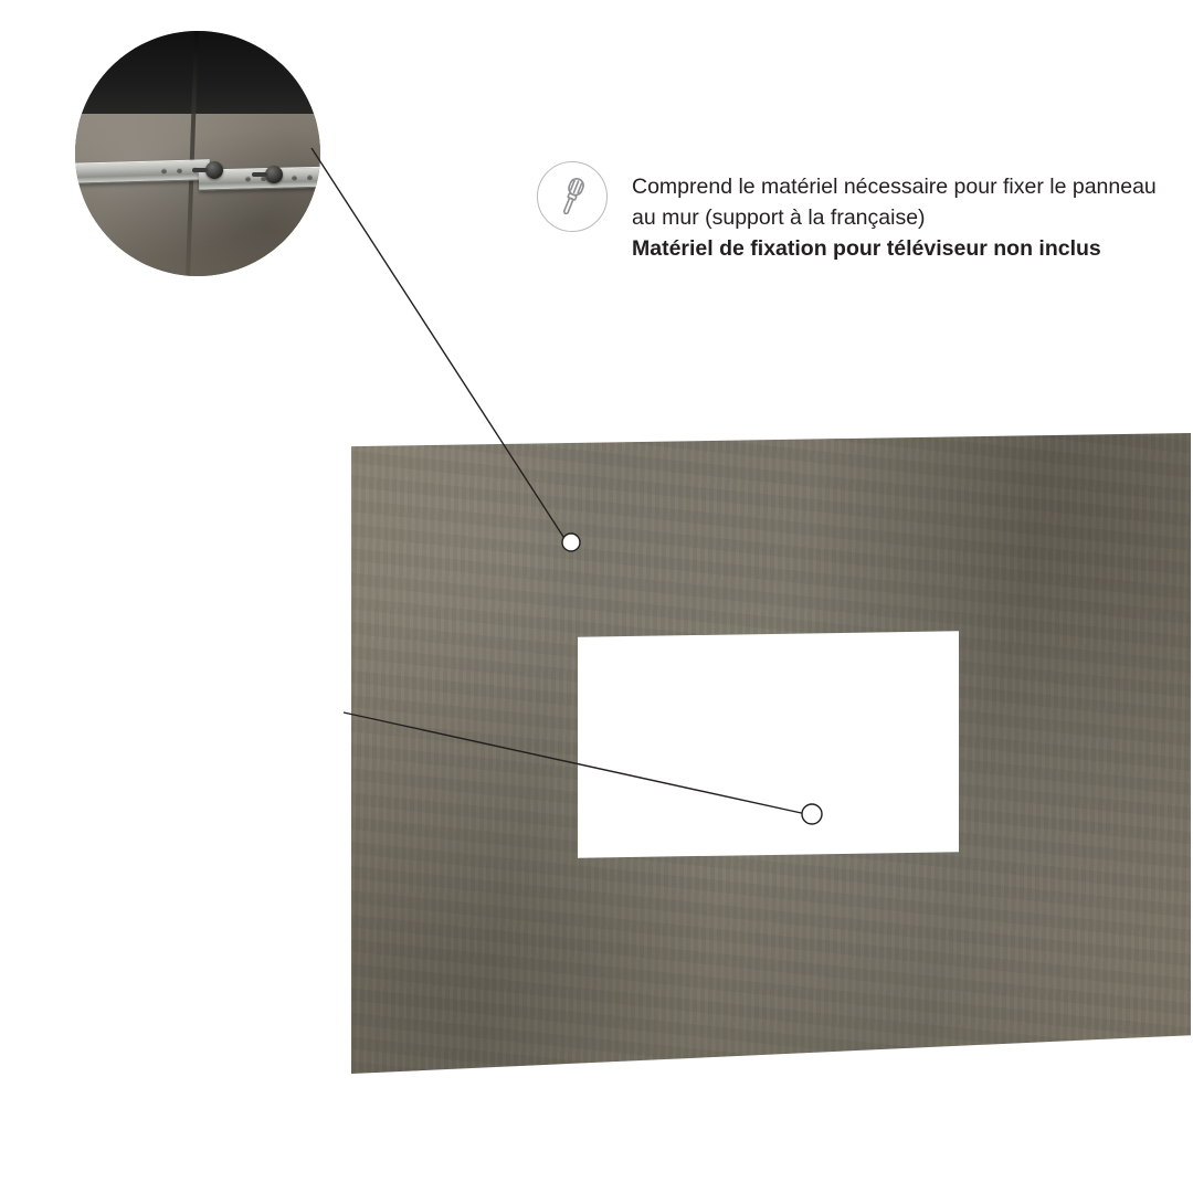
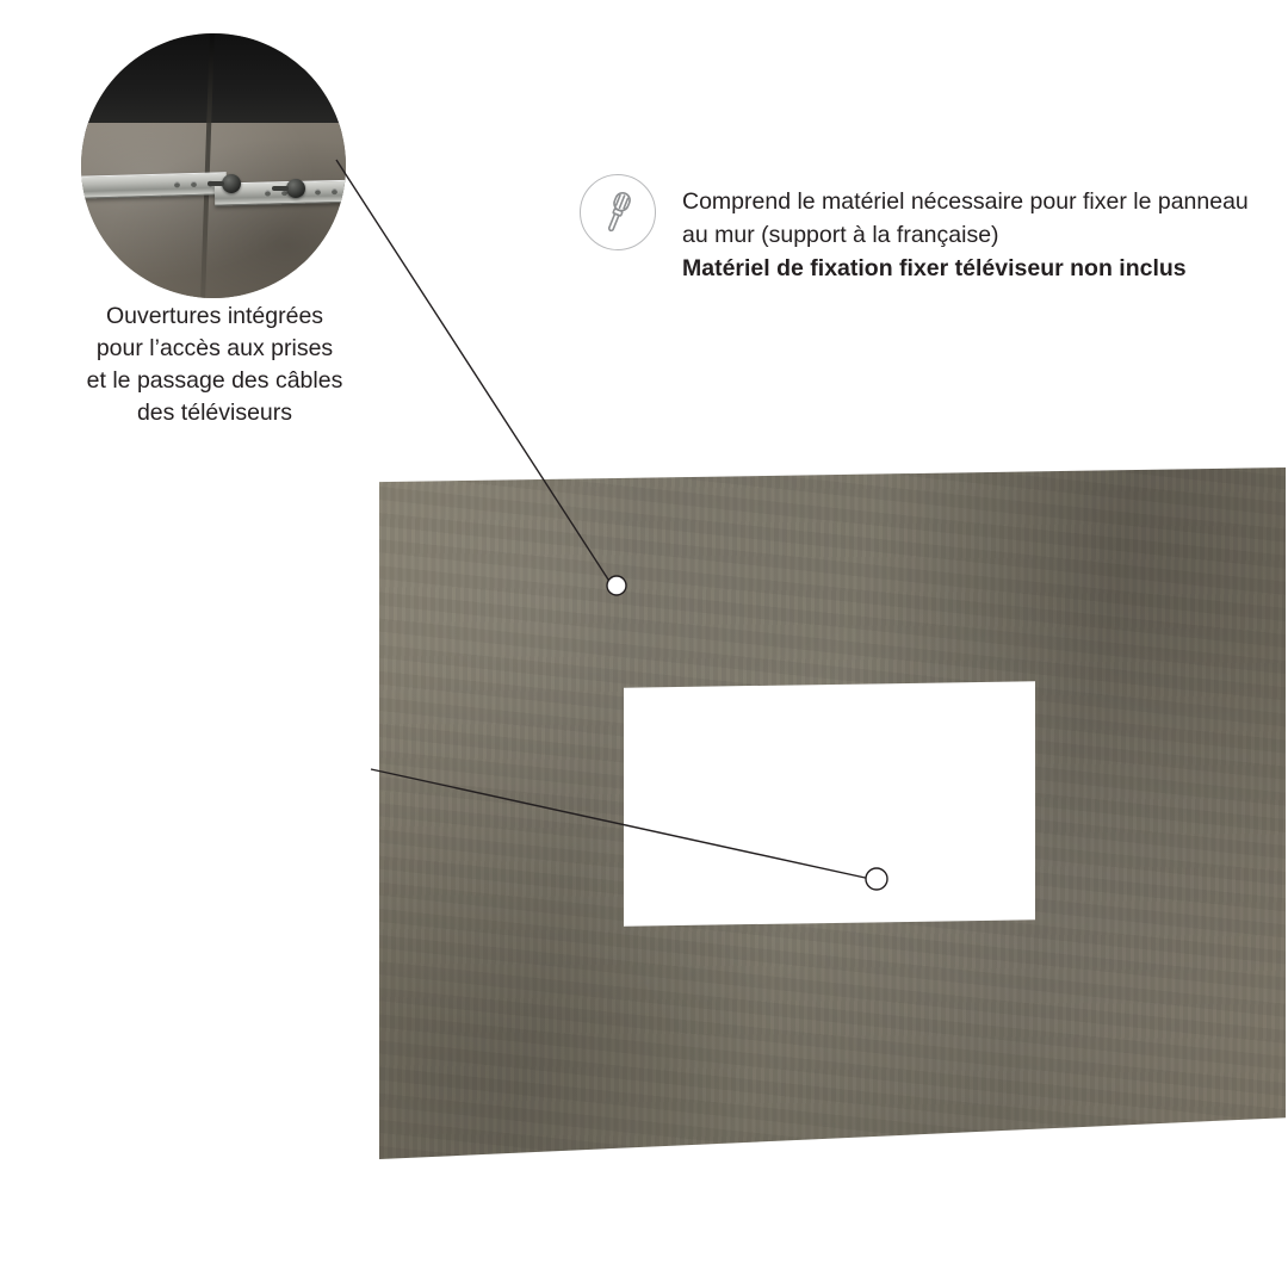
+ Ouvertures intégrées
+ pour l’accès aux prises
+ et le passage des câbles
+ des téléviseurs
  Comprend le matériel nécessaire pour fixer le panneau au mur (support à la française)
- Matériel de fixation pour téléviseur non inclus
+ Matériel de fixation fixer téléviseur non inclus
